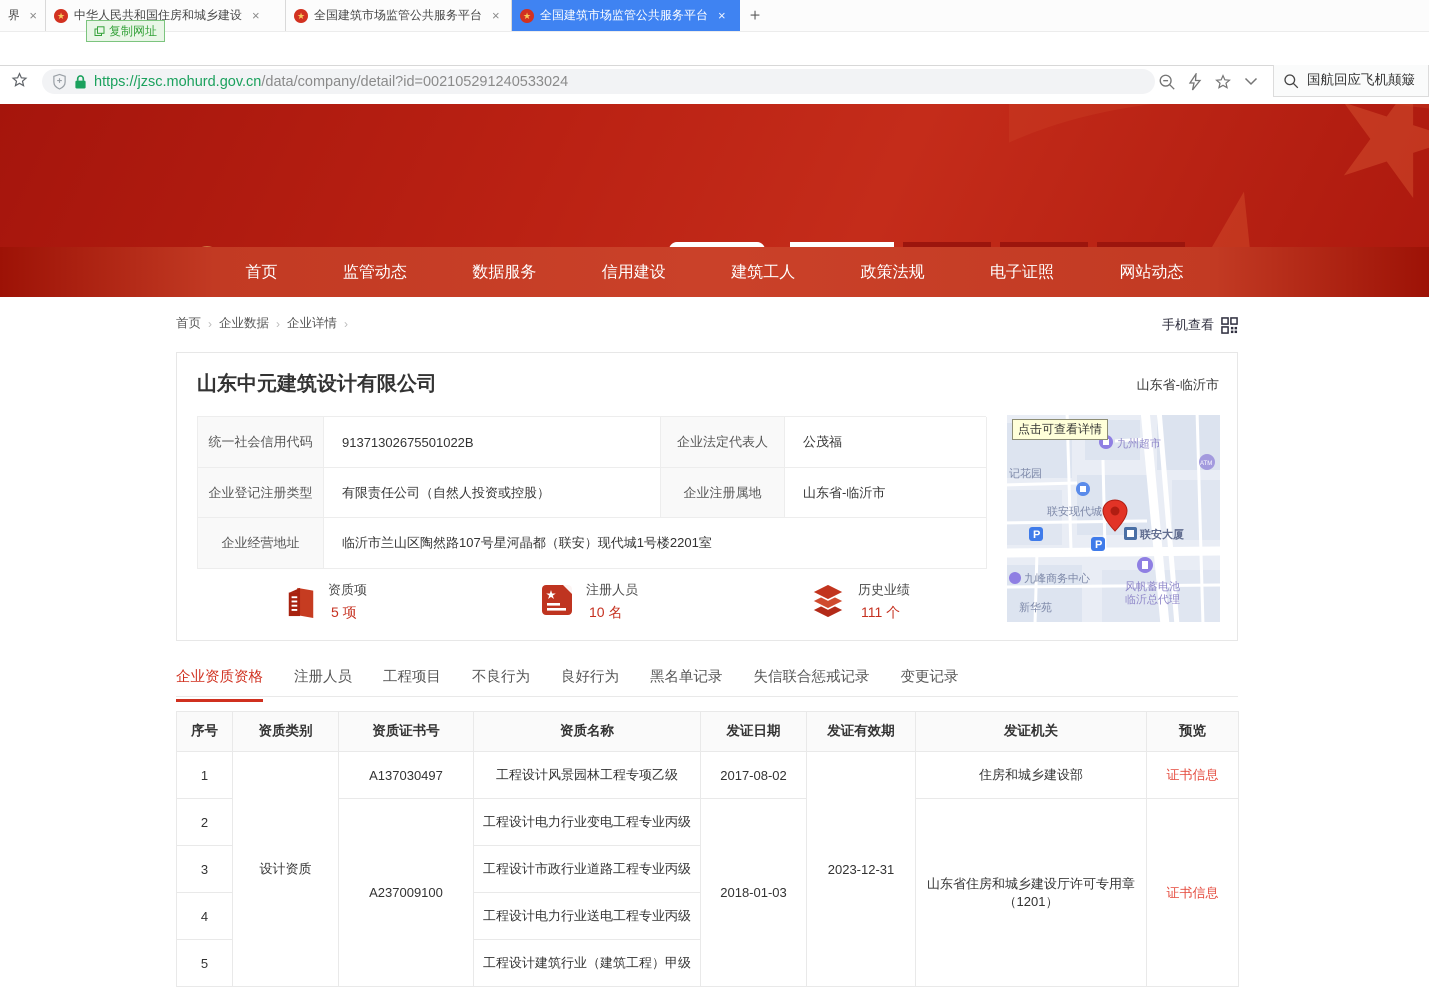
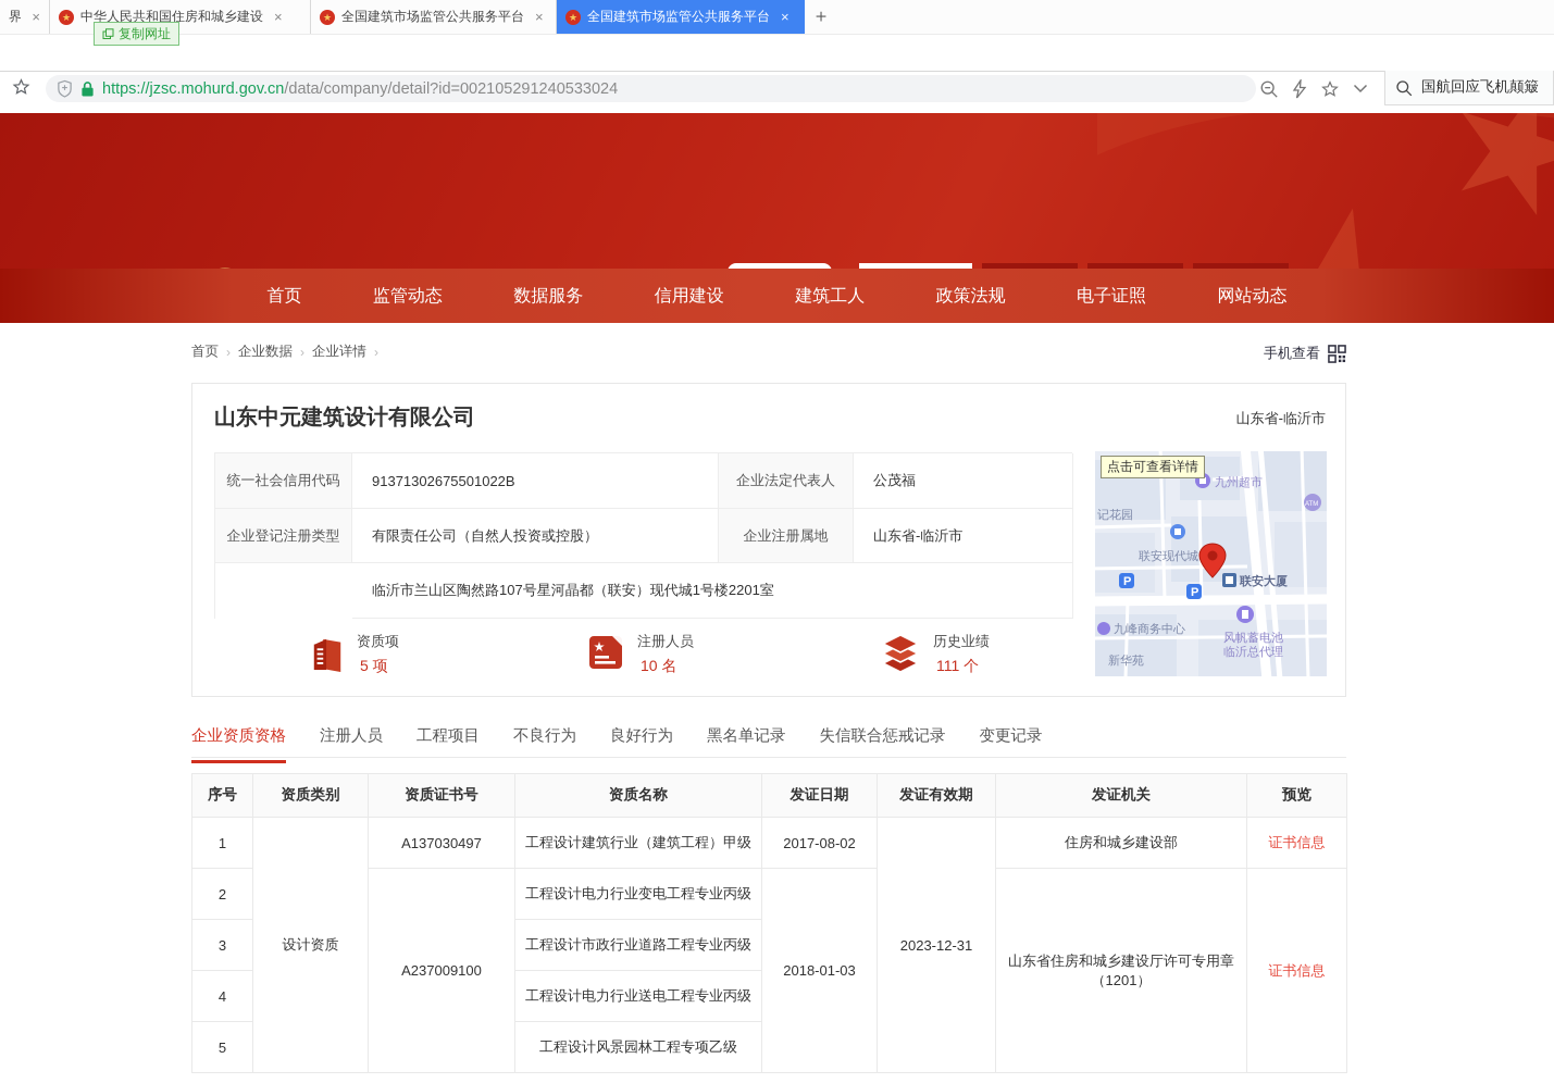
  界
  ×
  ★
  中华人民共和国住房和城乡建设
  ×
  ★
  全国建筑市场监管公共服务平台
  ×
  ★
  全国建筑市场监管公共服务平台
  ×
  ＋
  复制网址
  https://jzsc.mohurd.gov.cn/data/company/detail?id=002105291240533024
  国航回应飞机颠簸
  首页
  监管动态
  数据服务
  信用建设
  建筑工人
  政策法规
  电子证照
  网站动态
  首页
  ›
  企业数据
  ›
  企业详情
  ›
  手机查看
  山东中元建筑设计有限公司
  山东省-临沂市
  统一社会信用代码
  91371302675501022B
  企业法定代表人
  公茂福
  企业登记注册类型
  有限责任公司（自然人投资或控股）
  企业注册属地
  山东省-临沂市
- 企业经营地址
  临沂市兰山区陶然路107号星河晶都（联安）现代城1号楼2201室
  资质项
  5 项
  注册人员
  10 名
  历史业绩
  111 个
  九州超市
  记花园
  联安现代城
  联安大厦
  P
  P
  九峰商务中心
  风帆蓄电池
  临沂总代理
  新华苑
  点击可查看详情
  企业资质资格
  注册人员
  工程项目
  不良行为
  良好行为
  黑名单记录
  失信联合惩戒记录
  变更记录
  序号	资质类别	资质证书号	资质名称	发证日期	发证有效期	发证机关	预览
- 1	设计资质	A137030497	工程设计风景园林工程专项乙级	2017-08-02	2023-12-31	住房和城乡建设部	证书信息
+ 1	设计资质	A137030497	工程设计建筑行业（建筑工程）甲级	2017-08-02	2023-12-31	住房和城乡建设部	证书信息
  2	A237009100	工程设计电力行业变电工程专业丙级	2018-01-03	山东省住房和城乡建设厅许可专用章 （1201）	证书信息
  3	工程设计市政行业道路工程专业丙级
  4	工程设计电力行业送电工程专业丙级
- 5	工程设计建筑行业（建筑工程）甲级
+ 5	工程设计风景园林工程专项乙级
